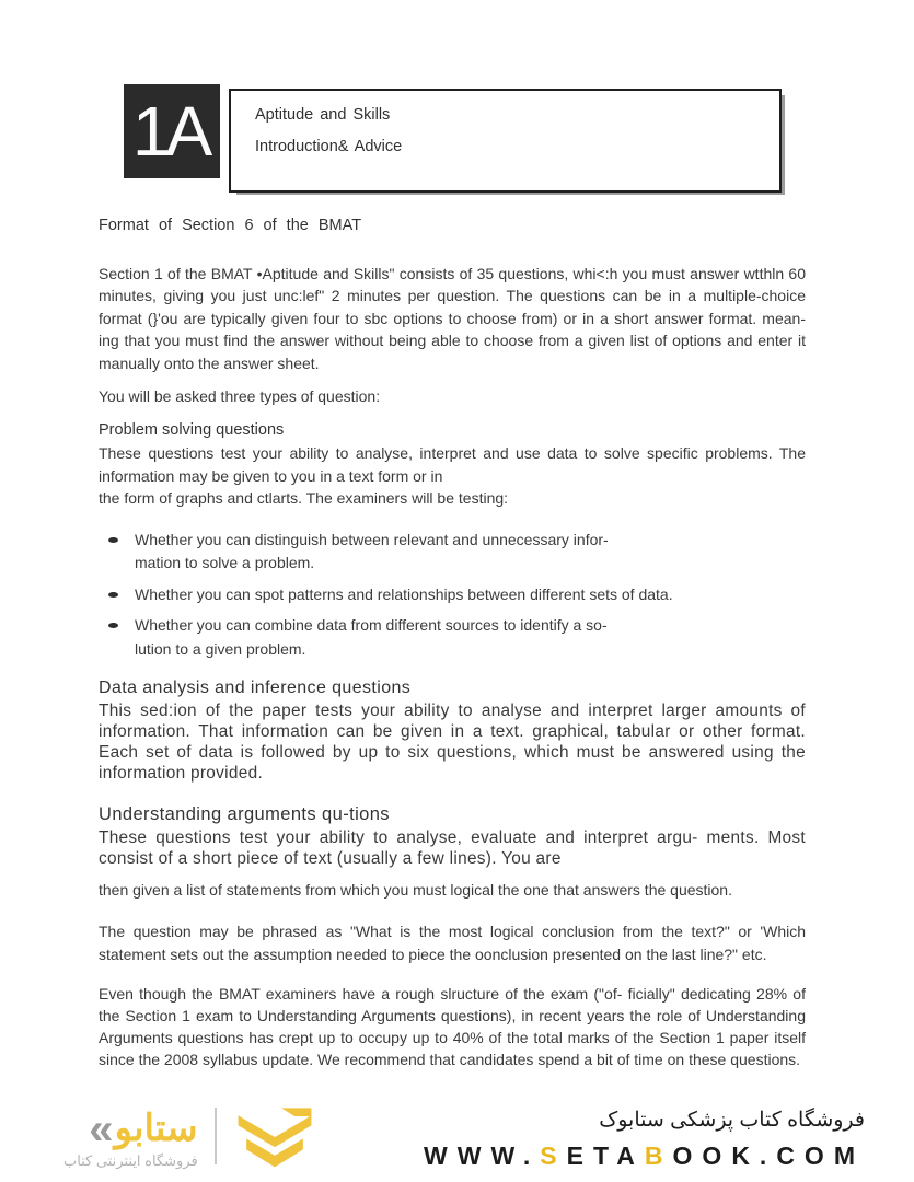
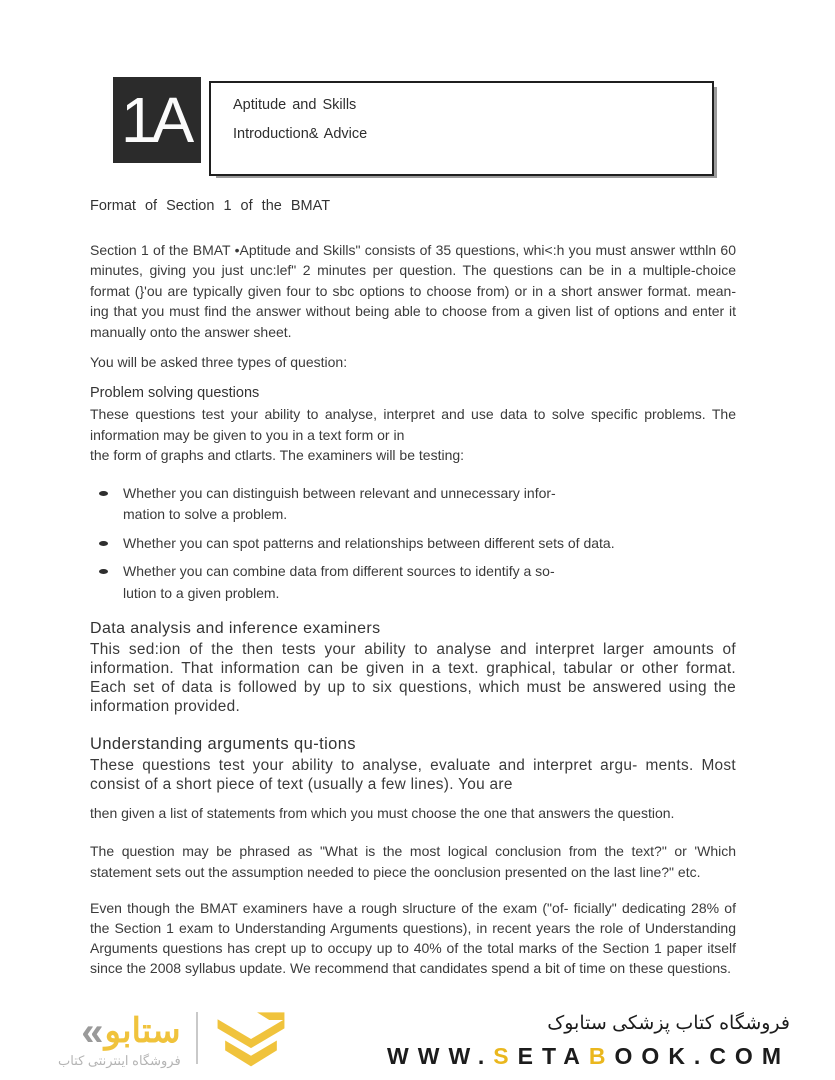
  1A
  Aptitude and Skills
  Introduction& Advice
- Format of Section 6 of the BMAT
+ Format of Section 1 of the BMAT
  Section 1 of the BMAT •Aptitude and Skills" consists of 35 questions, whi<:h you must answer wtthln 60 minutes, giving you just unc:lef" 2 minutes per question. The questions can be in a multiple-choice format (}'ou are typically given four to sbc options to choose from) or in a short answer format. mean- ing that you must find the answer without being able to choose from a given list of options and enter it manually onto the answer sheet.
  You will be asked three types of question:
  Problem solving questions
  These questions test your ability to analyse, interpret and use data to solve specific problems. The information may be given to you in a text form or in
  the form of graphs and ctlarts. The examiners will be testing:
  Whether you can distinguish between relevant and unnecessary infor-
  mation to solve a problem.
  Whether you can spot patterns and relationships between different sets of data.
  Whether you can combine data from different sources to identify a so-
  lution to a given problem.
- Data analysis and inference questions
+ Data analysis and inference examiners
- This sed:ion of the paper tests your ability to analyse and interpret larger amounts of information. That information can be given in a text. graphical, tabular or other format. Each set of data is followed by up to six questions, which must be answered using the information provided.
+ This sed:ion of the then tests your ability to analyse and interpret larger amounts of information. That information can be given in a text. graphical, tabular or other format. Each set of data is followed by up to six questions, which must be answered using the information provided.
  Understanding arguments qu-tions
  These questions test your ability to analyse, evaluate and interpret argu- ments. Most consist of a short piece of text (usually a few lines). You are
- then given a list of statements from which you must logical the one that answers the question.
+ then given a list of statements from which you must choose the one that answers the question.
  The question may be phrased as "What is the most logical conclusion from the text?" or 'Which statement sets out the assumption needed to piece the oonclusion presented on the last line?" etc.
  Even though the BMAT examiners have a rough slructure of the exam ("of- ficially" dedicating 28% of the Section 1 exam to Understanding Arguments questions), in recent years the role of Understanding Arguments questions has crept up to occupy up to 40% of the total marks of the Section 1 paper itself since the 2008 syllabus update. We recommend that candidates spend a bit of time on these questions.
  «
  ستابو
  فروشگاه اینترنتی کتاب
  فروشگاه کتاب پزشکی ستابوک
  WWW.SETABOOK.COM
